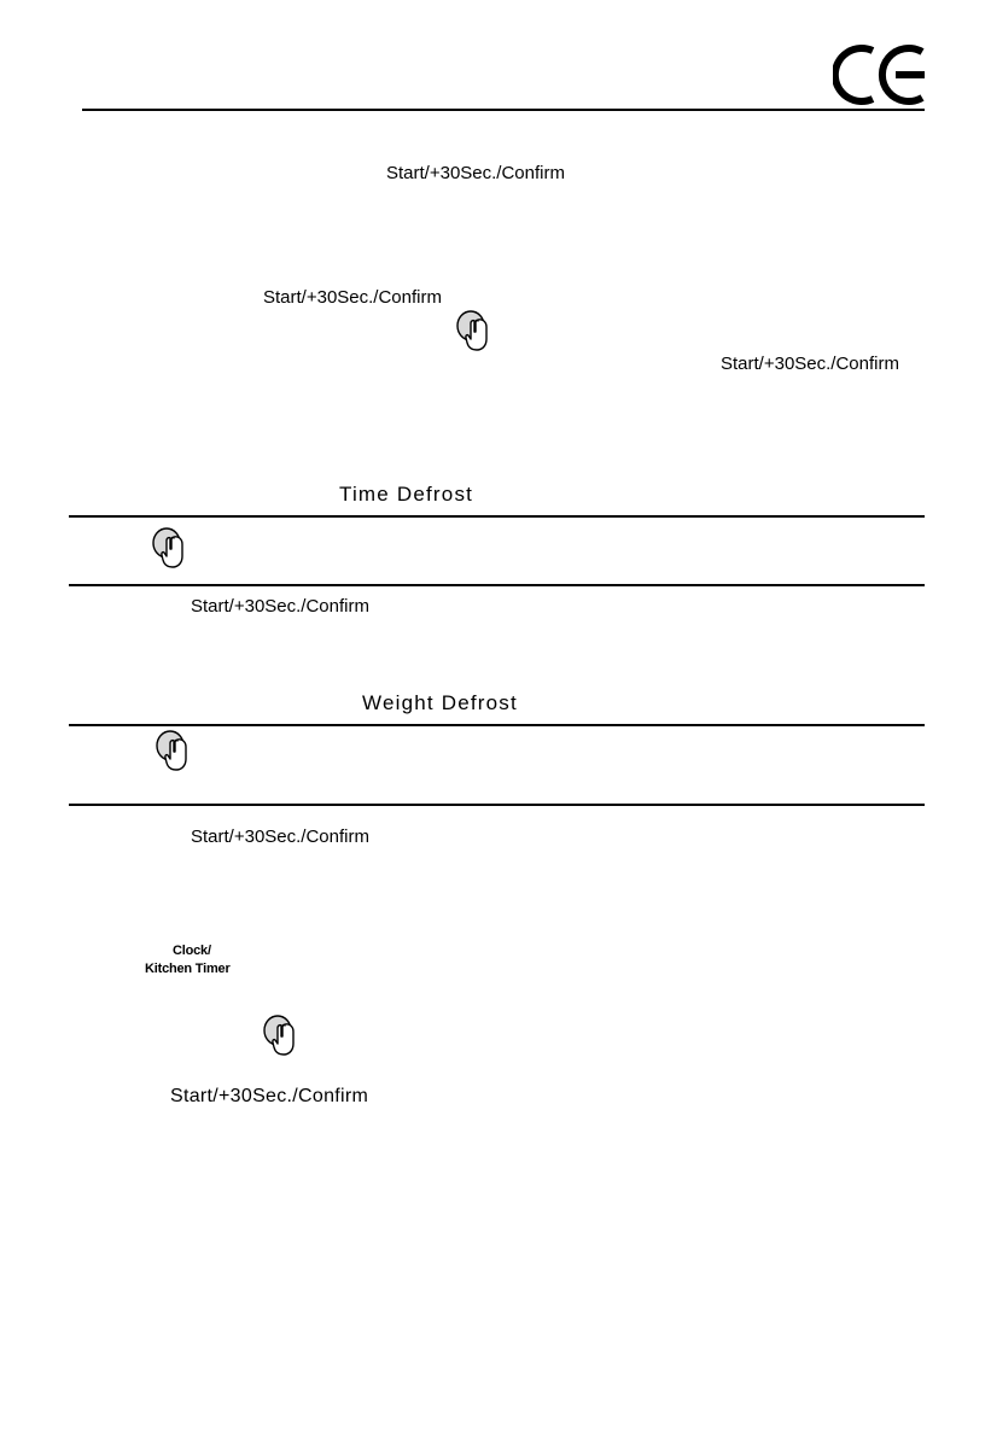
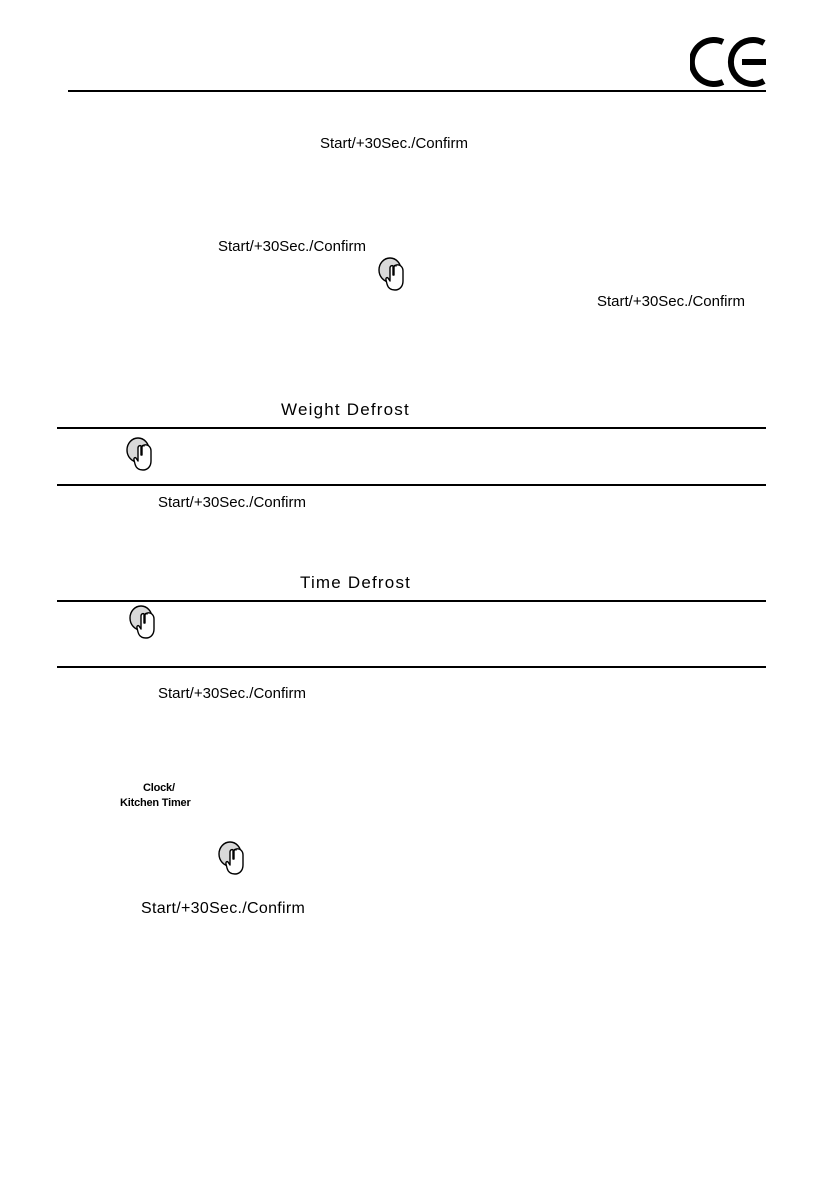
  Start/+30Sec./Confirm
  Start/+30Sec./Confirm
  Start/+30Sec./Confirm
- Time Defrost
+ Weight Defrost
  Start/+30Sec./Confirm
- Weight Defrost
+ Time Defrost
  Start/+30Sec./Confirm
  Clock/
  Kitchen Timer
  Start/+30Sec./Confirm
